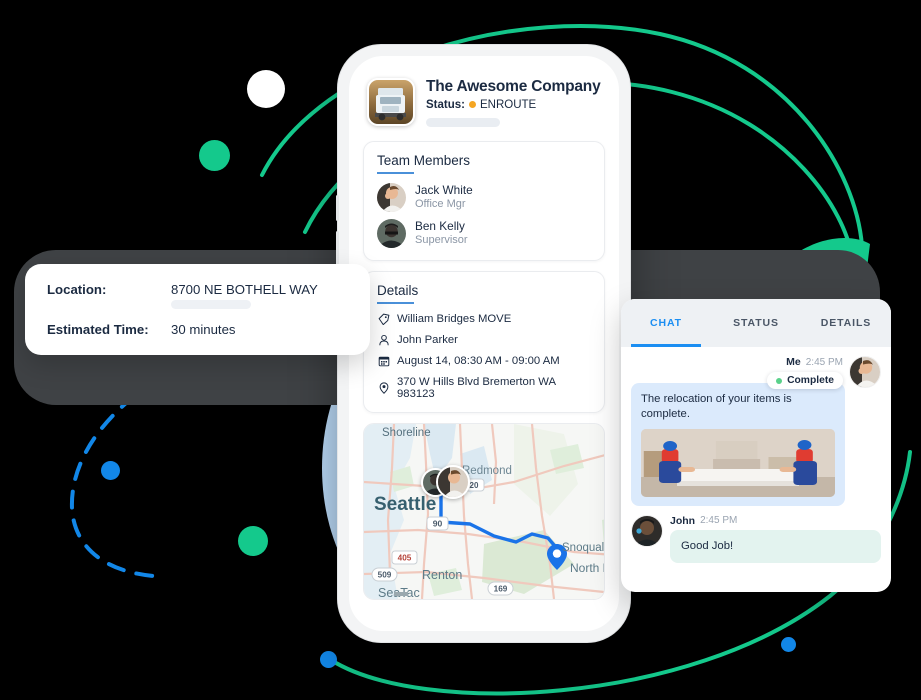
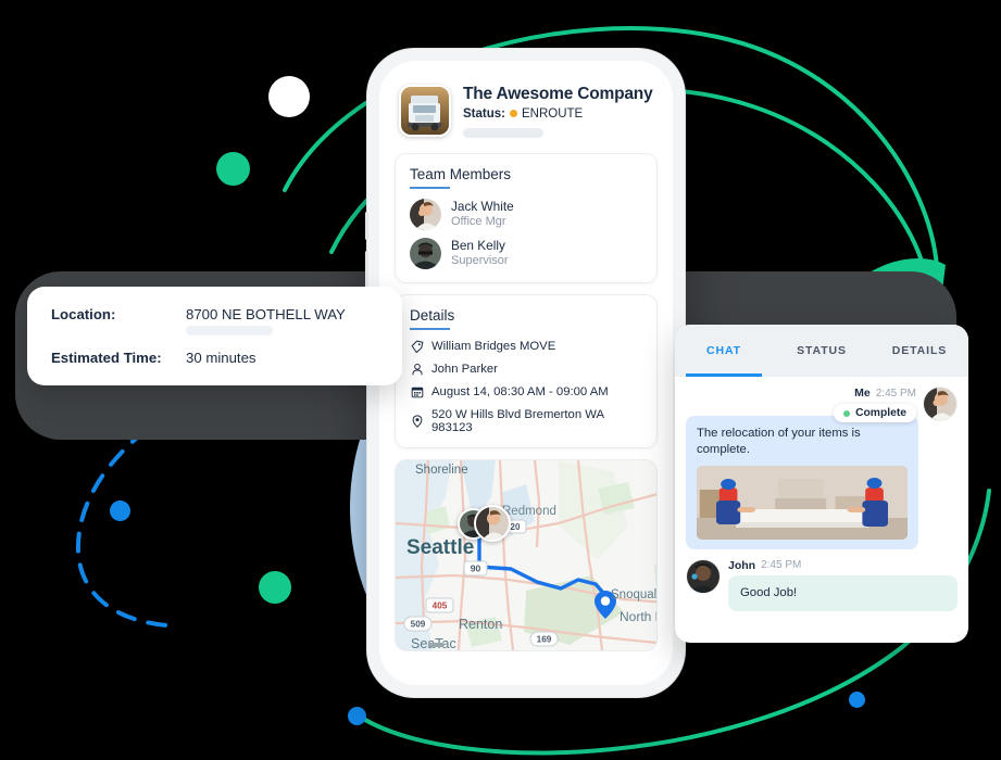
  The Awesome Company
  Status:
  ENROUTE
  Team Members
  Jack White
  Office Mgr
  Ben Kelly
  Supervisor
  Details
  William Bridges MOVE
  John Parker
  August 14, 08:30 AM - 09:00 AM
- 370 W Hills Blvd Bremerton WA 983123
+ 520 W Hills Blvd Bremerton WA 983123
  90
  405
  509
  169
  20
  Shoreline
  edmond
  Seattle
  Renton
  Snoqual
  North
  Location:
  8700 NE BOTHELL WAY
  Estimated Time:
  30 minutes
  CHAT
  STATUS
  DETAILS
  Me
  2:45 PM
  Complete
  The relocation of your items is complete.
  John
  2:45 PM
  Good Job!
